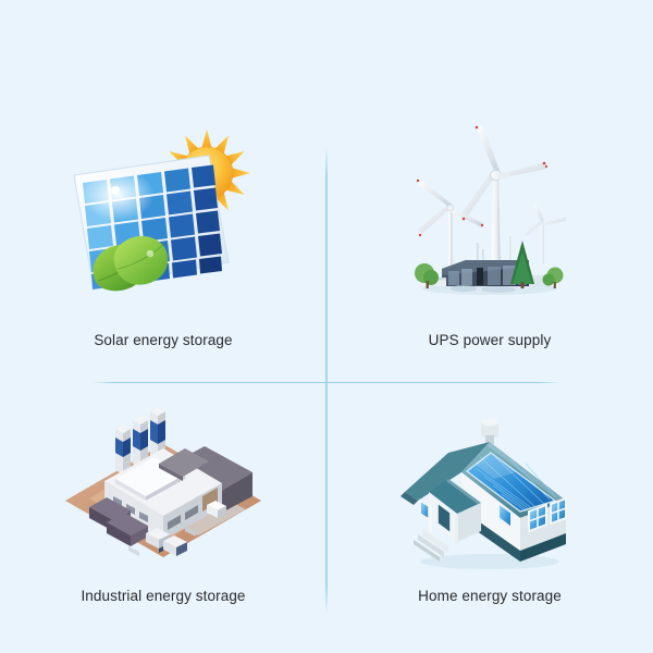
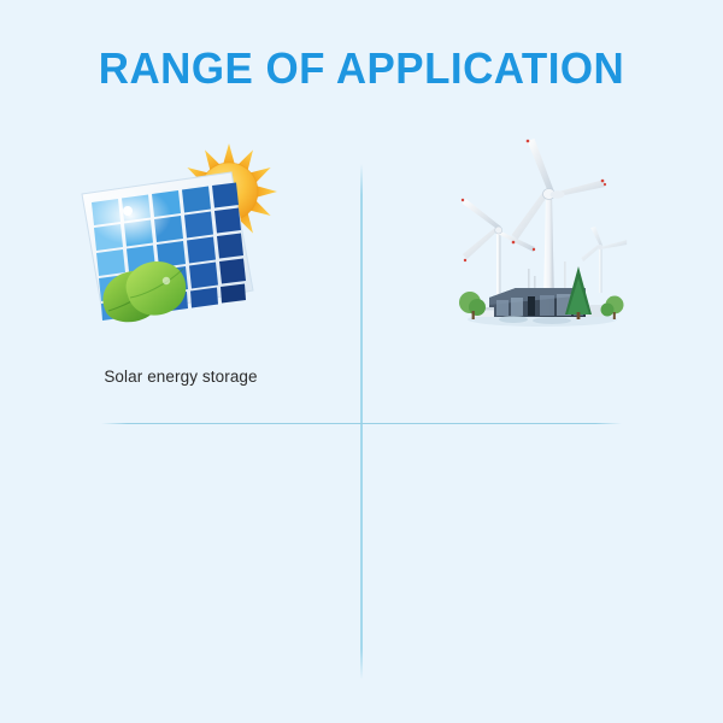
+ RANGE OF APPLICATION
  Solar energy storage
- UPS power supply
- Industrial energy storage
- Home energy storage
